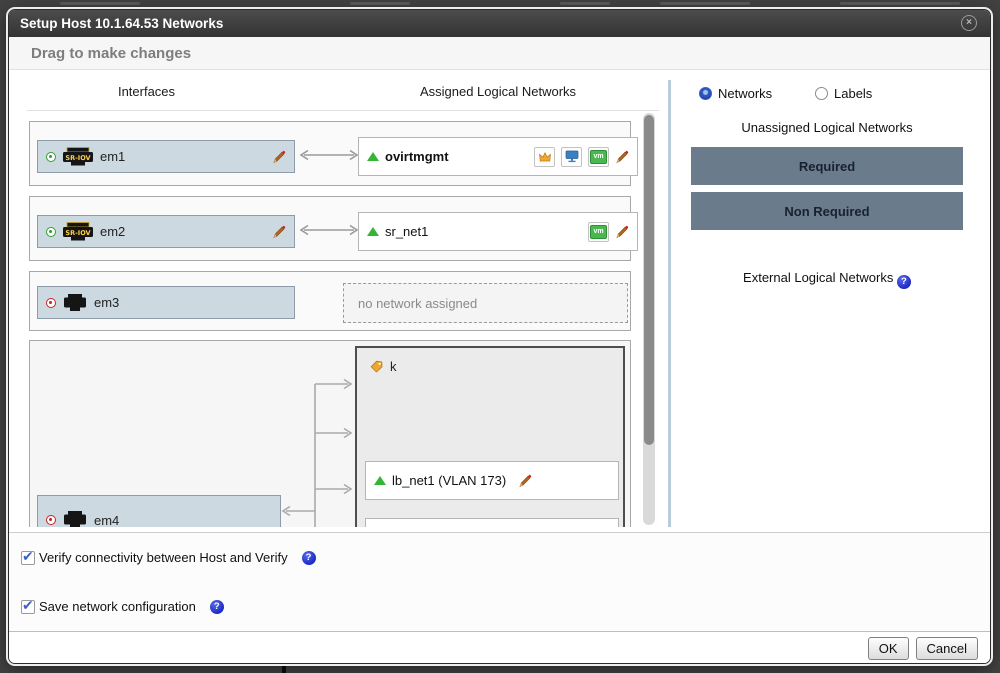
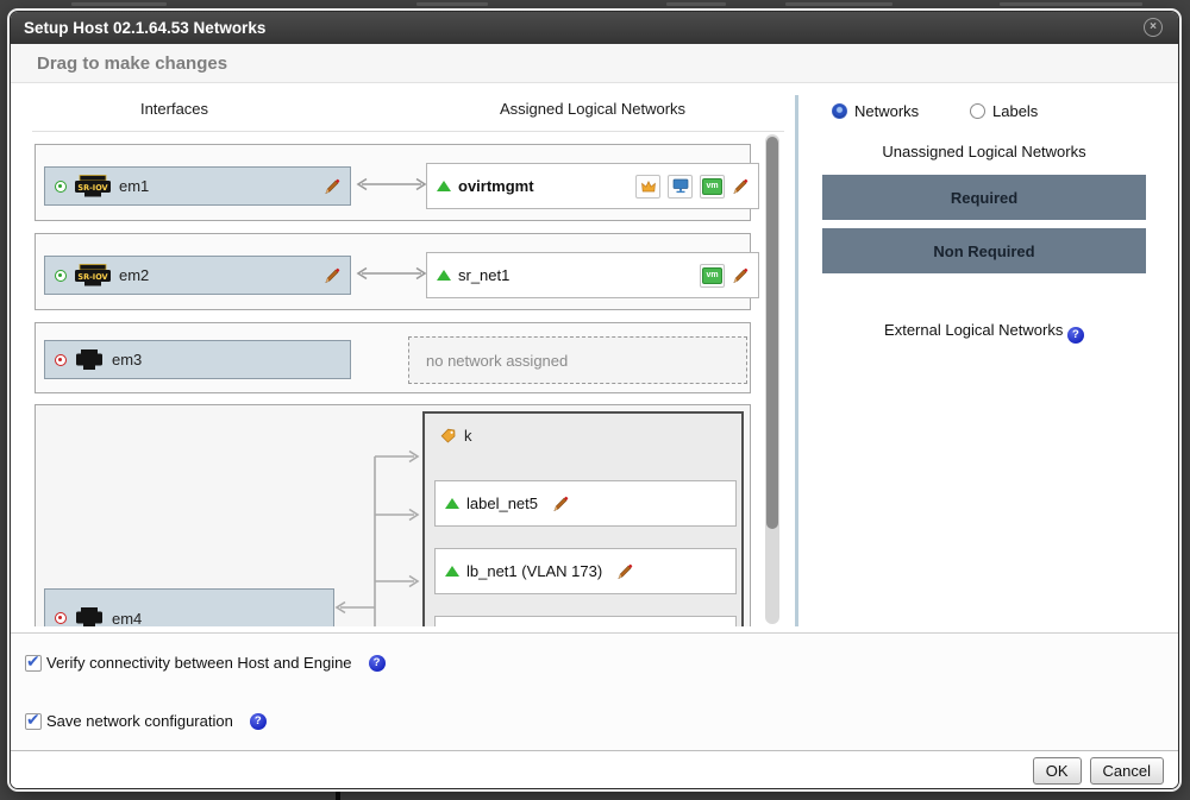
- Setup Host 10.1.64.53 Networks
+ Setup Host 02.1.64.53 Networks
  ×
  Drag to make changes
  Interfaces
  Assigned Logical Networks
  SR-IOV
  em1
  ovirtmgmt
  SR-IOV
  em2
  sr_net1
  em3
  no network assigned
  em4
  k
+ label_net5
  lb_net1 (VLAN 173)
  Networks
  Labels
  Unassigned Logical Networks
  Required
  Non Required
  External Logical Networks ?
  ✔
- Verify connectivity between Host and Verify
+ Verify connectivity between Host and Engine
  ?
  ✔
  Save network configuration
  ?
  OK
  Cancel
